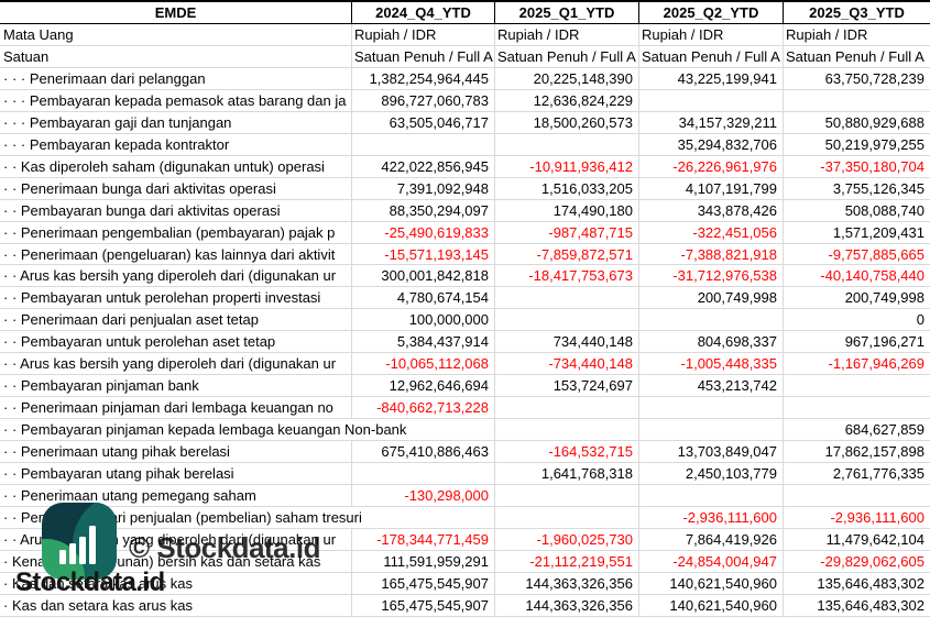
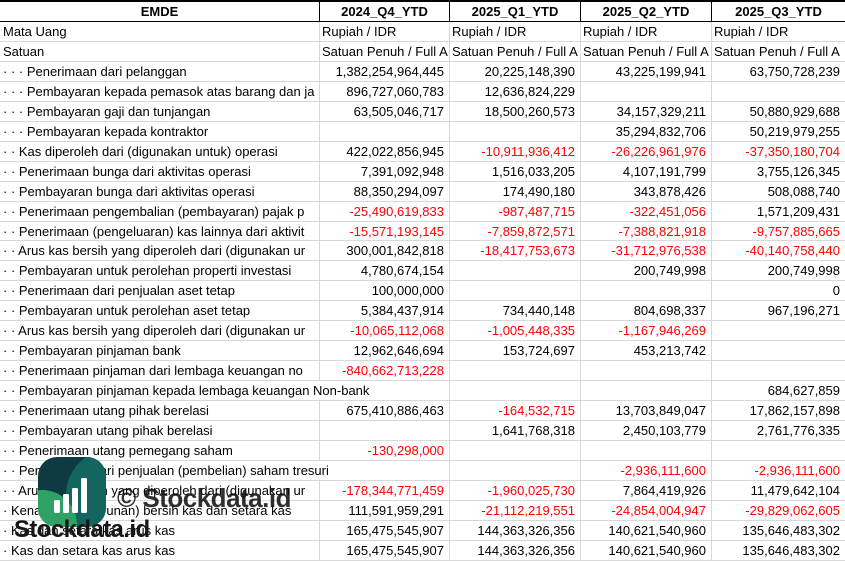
  EMDE
  2024_Q4_YTD
  2025_Q1_YTD
  2025_Q2_YTD
  2025_Q3_YTD
  Mata Uang
  Rupiah / IDR
  Rupiah / IDR
  Rupiah / IDR
  Rupiah / IDR
  Satuan
  Satuan Penuh / Full A
  Satuan Penuh / Full A
  Satuan Penuh / Full A
  Satuan Penuh / Full A
  · · · Penerimaan dari pelanggan
  1,382,254,964,445
  20,225,148,390
  43,225,199,941
  63,750,728,239
  · · · Pembayaran kepada pemasok atas barang dan ja
  896,727,060,783
  12,636,824,229
  · · · Pembayaran gaji dan tunjangan
  63,505,046,717
  18,500,260,573
  34,157,329,211
  50,880,929,688
  · · · Pembayaran kepada kontraktor
  35,294,832,706
  50,219,979,255
- · · Kas diperoleh saham (digunakan untuk) operasi
+ · · Kas diperoleh dari (digunakan untuk) operasi
  422,022,856,945
  -10,911,936,412
  -26,226,961,976
  -37,350,180,704
  · · Penerimaan bunga dari aktivitas operasi
  7,391,092,948
  1,516,033,205
  4,107,191,799
  3,755,126,345
  · · Pembayaran bunga dari aktivitas operasi
  88,350,294,097
  174,490,180
  343,878,426
  508,088,740
  · · Penerimaan pengembalian (pembayaran) pajak p
  -25,490,619,833
  -987,487,715
  -322,451,056
  1,571,209,431
  · · Penerimaan (pengeluaran) kas lainnya dari aktivit
  -15,571,193,145
  -7,859,872,571
  -7,388,821,918
  -9,757,885,665
  · · Arus kas bersih yang diperoleh dari (digunakan ur
  300,001,842,818
  -18,417,753,673
  -31,712,976,538
  -40,140,758,440
  · · Pembayaran untuk perolehan properti investasi
  4,780,674,154
  200,749,998
  200,749,998
  · · Penerimaan dari penjualan aset tetap
  100,000,000
  0
  · · Pembayaran untuk perolehan aset tetap
  5,384,437,914
  734,440,148
  804,698,337
  967,196,271
  · · Arus kas bersih yang diperoleh dari (digunakan ur
  -10,065,112,068
- -734,440,148
  -1,005,448,335
  -1,167,946,269
  · · Pembayaran pinjaman bank
  12,962,646,694
  153,724,697
  453,213,742
  · · Penerimaan pinjaman dari lembaga keuangan no
  -840,662,713,228
  · · Pembayaran pinjaman kepada lembaga keuangan Non-bank
  684,627,859
  · · Penerimaan utang pihak berelasi
  675,410,886,463
  -164,532,715
  13,703,849,047
  17,862,157,898
  · · Pembayaran utang pihak berelasi
  1,641,768,318
  2,450,103,779
  2,761,776,335
  · · Penerimaan utang pemegang saham
  -130,298,000
  · · Penri penjualan (pembelian) saham tresuri
  -2,936,111,600
  -2,936,111,600
  · · Aru yang diperoleh dari (digunakan ur
  -178,344,771,459
  -1,960,025,730
  7,864,419,926
  11,479,642,104
  · Kenaunan) bersih kas dan setara kas
  111,591,959,291
  -21,112,219,551
  -24,854,004,947
  -29,829,062,605
  · Kas dan setara kas arus kas
  165,475,545,907
  144,363,326,356
  140,621,540,960
  135,646,483,302
  · Kas dan setara kas arus kas
  165,475,545,907
  144,363,326,356
  140,621,540,960
  135,646,483,302
  © Stockdata.id
  Stockdata.id
